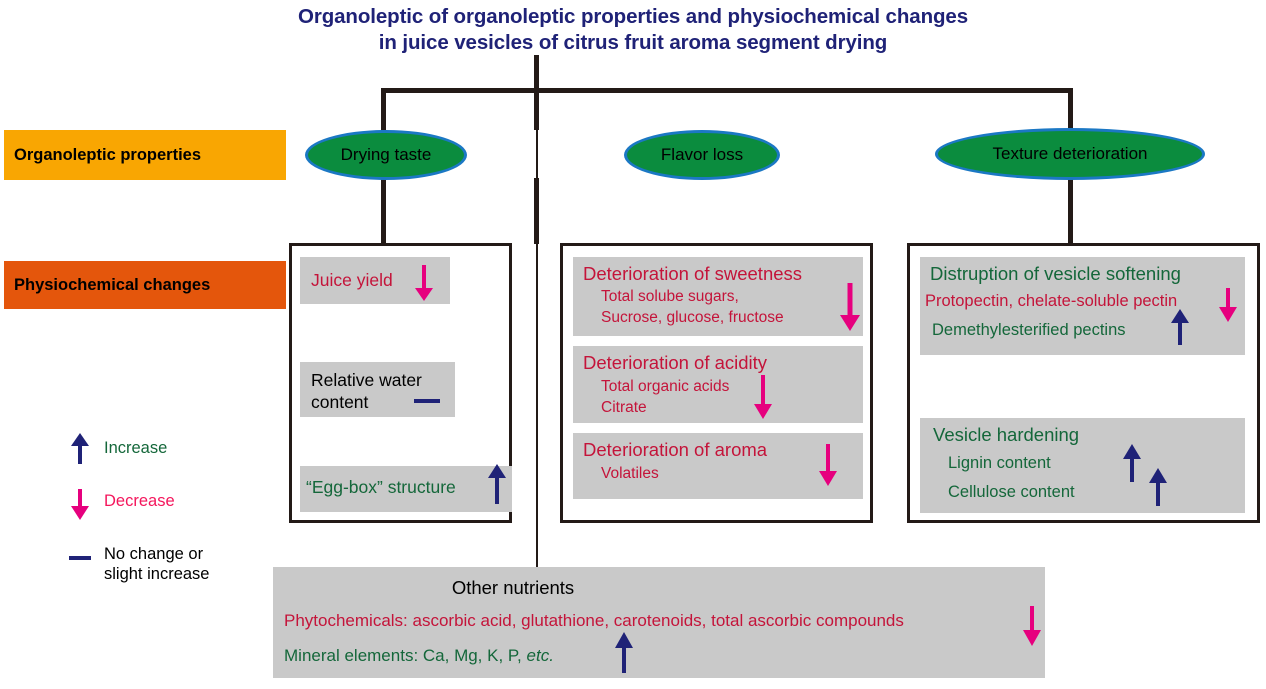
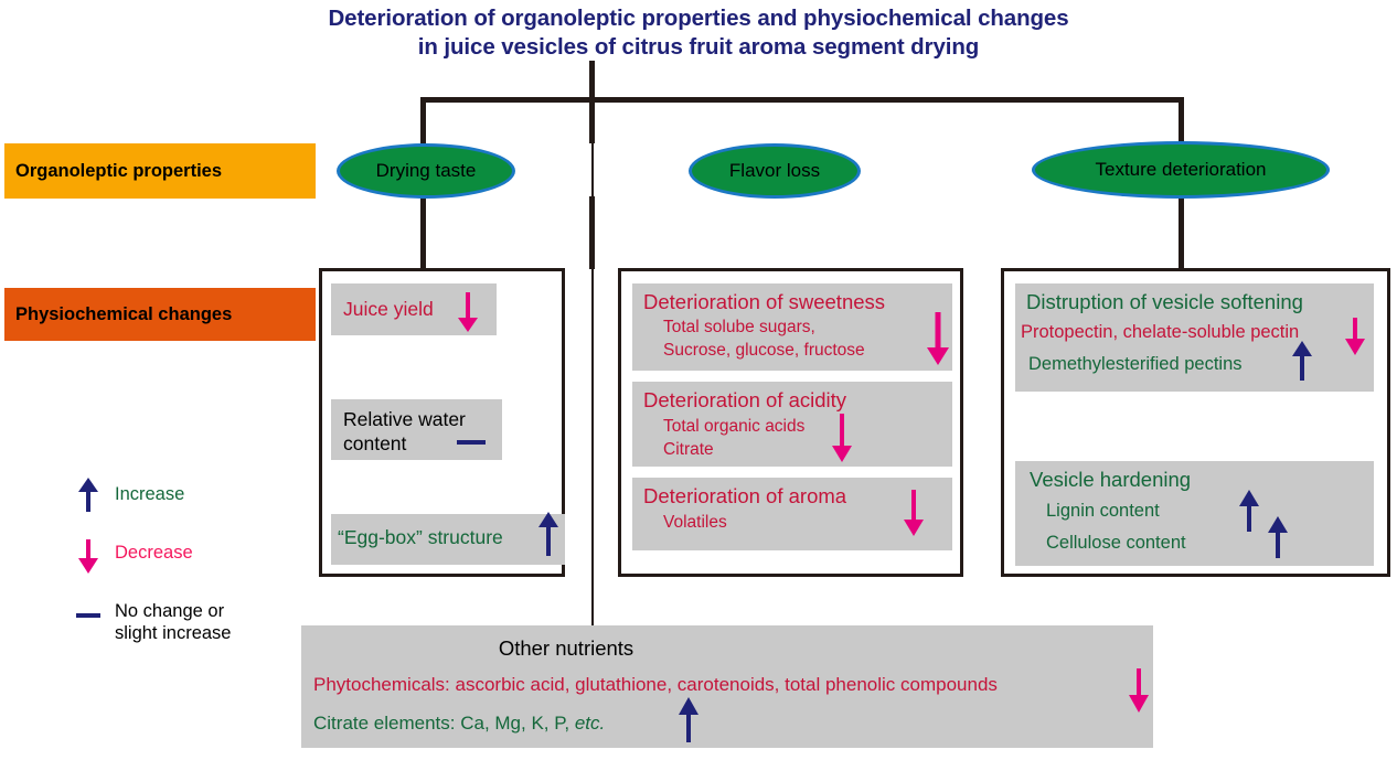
- Organoleptic of organoleptic properties and physiochemical changes
+ Deterioration of organoleptic properties and physiochemical changes
  in juice vesicles of citrus fruit aroma segment drying
  Organoleptic properties
  Physiochemical changes
  Drying taste
  Flavor loss
  Texture deterioration
  Juice yield
  Relative water
  content
  “Egg-box” structure
  Deterioration of sweetness
  Total solube sugars,
  Sucrose, glucose, fructose
  Deterioration of acidity
  Total organic acids
  Citrate
  Deterioration of aroma
  Volatiles
  Distruption of vesicle softening
  Protopectin, chelate-soluble pectin
  Demethylesterified pectins
  Vesicle hardening
  Lignin content
  Cellulose content
  Increase
  Decrease
  No change or
  slight increase
  Other nutrients
- Phytochemicals: ascorbic acid, glutathione, carotenoids, total ascorbic compounds
+ Phytochemicals: ascorbic acid, glutathione, carotenoids, total phenolic compounds
- Mineral elements: Ca, Mg, K, P, etc.
+ Citrate elements: Ca, Mg, K, P, etc.
